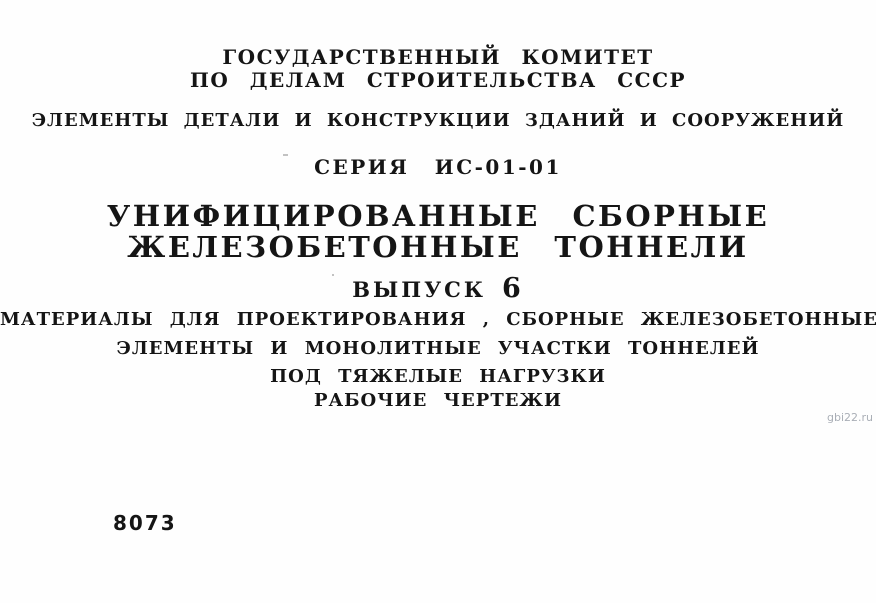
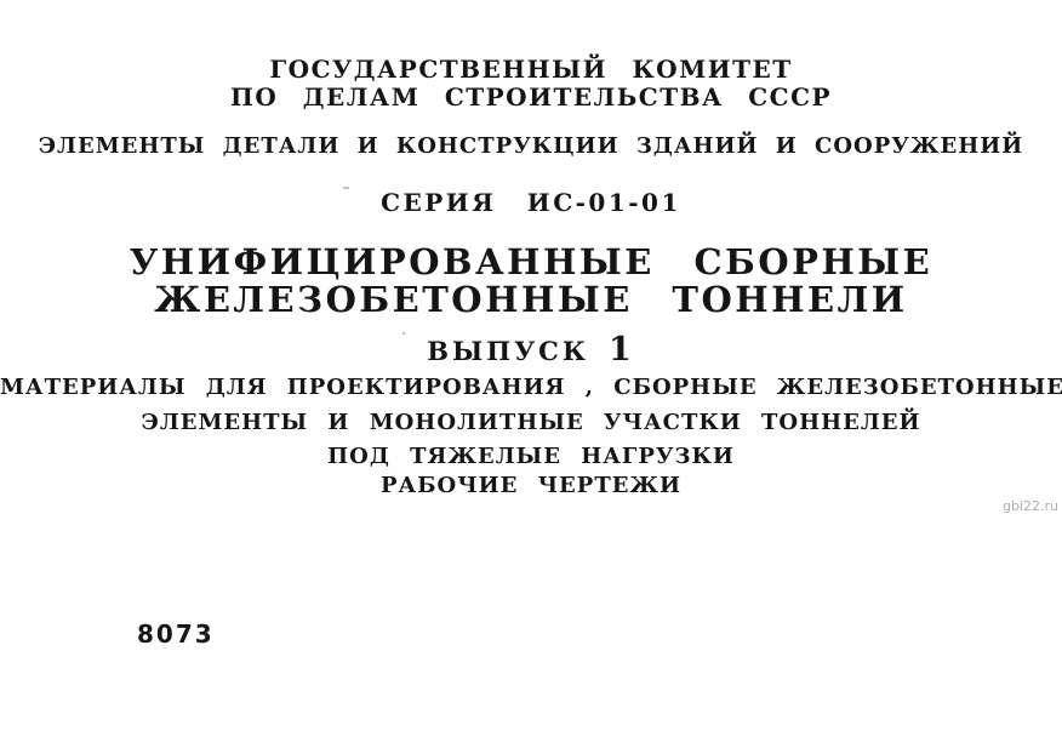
  ГОСУДАРСТВЕННЫЙ КОМИТЕТ
  ПО ДЕЛАМ СТРОИТЕЛЬСТВА СССР
  ЭЛЕМЕНТЫ ДЕТАЛИ И КОНСТРУКЦИИ ЗДАНИЙ И СООРУЖЕНИЙ
  СЕРИЯ ИС-01-01
  УНИФИЦИРОВАННЫЕ СБОРНЫЕ
  ЖЕЛЕЗОБЕТОННЫЕ ТОННЕЛИ
- ВЫПУСК 6
+ ВЫПУСК 1
  МАТЕРИАЛЫ ДЛЯ ПРОЕКТИРОВАНИЯ , СБОРНЫЕ ЖЕЛЕЗОБЕТОННЫЕ
  ЭЛЕМЕНТЫ И МОНОЛИТНЫЕ УЧАСТКИ ТОННЕЛЕЙ
  ПОД ТЯЖЕЛЫЕ НАГРУЗКИ
  РАБОЧИЕ ЧЕРТЕЖИ
  gbi22.ru
  8073
